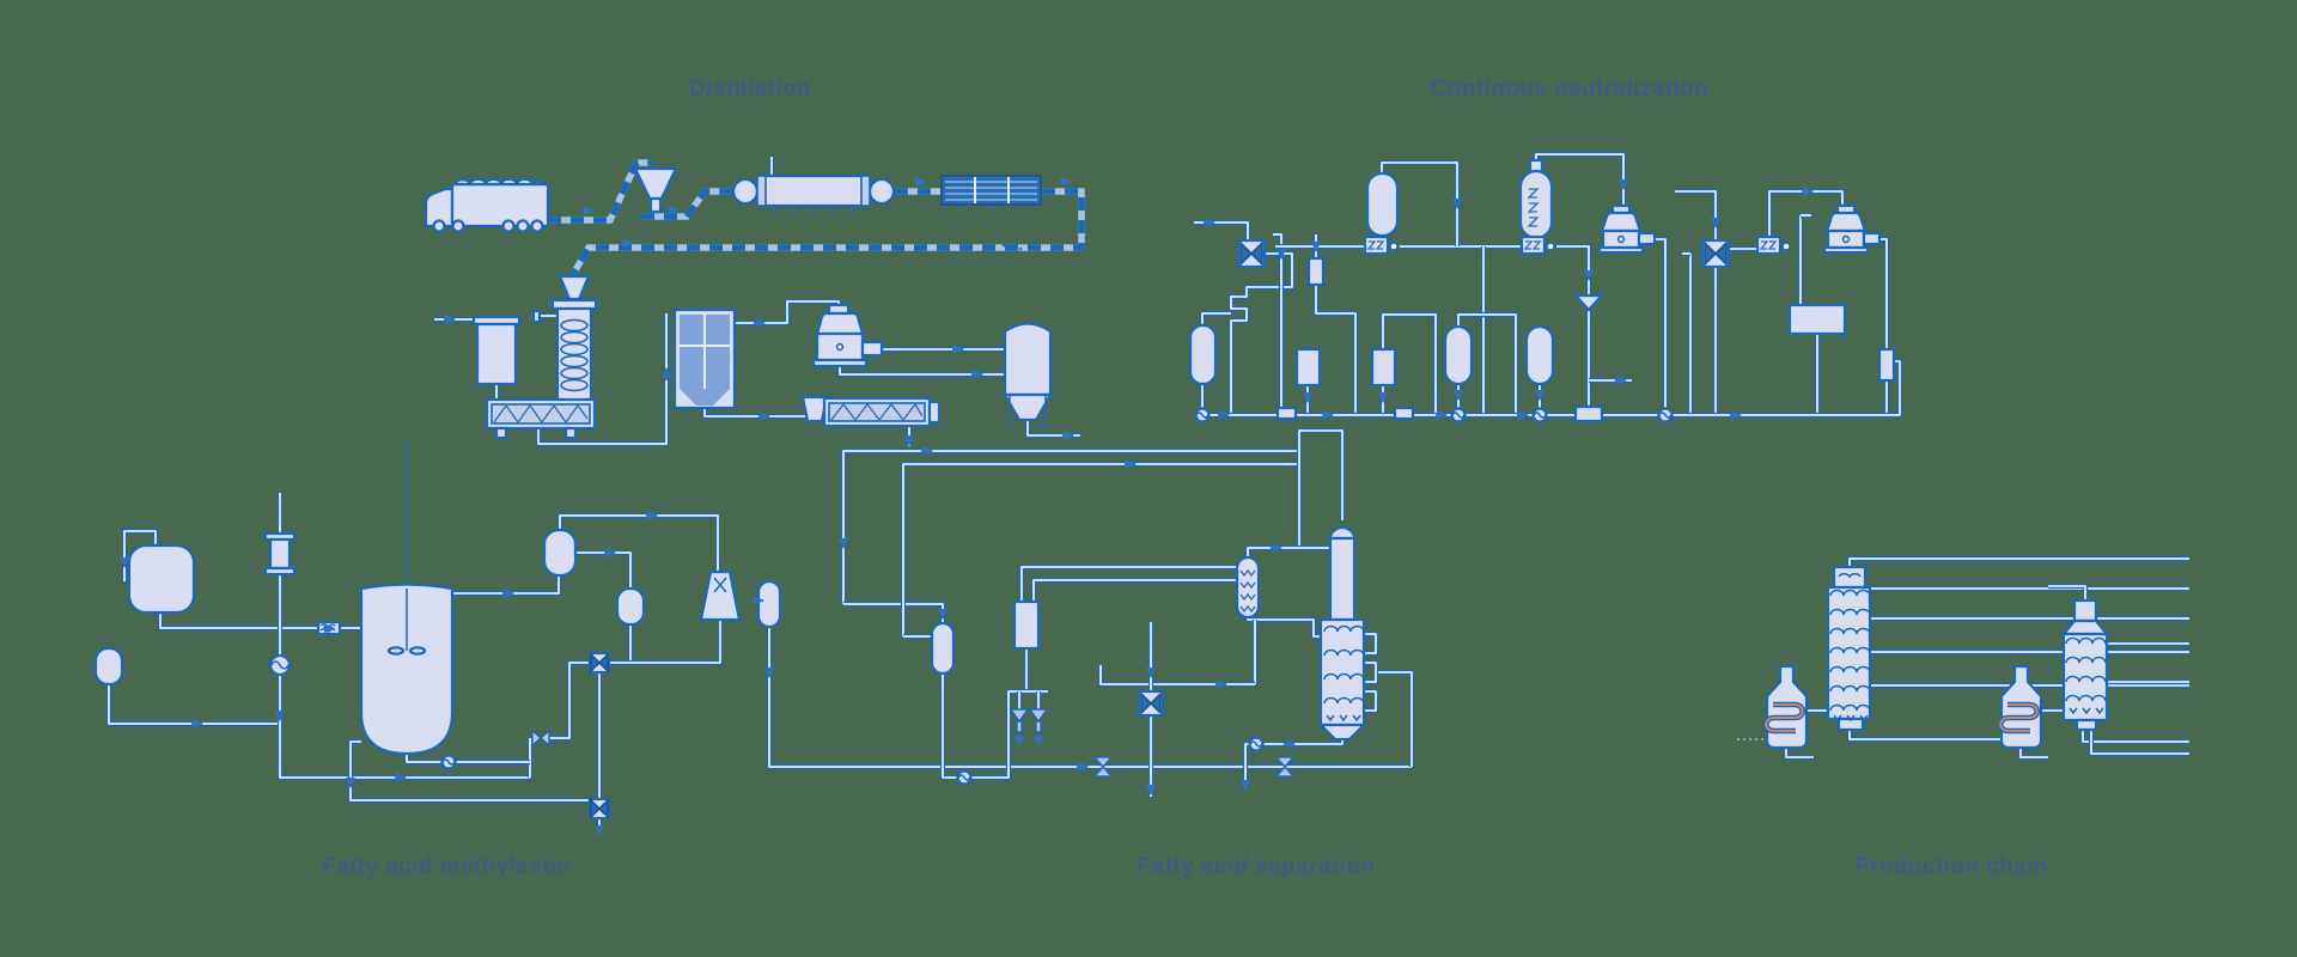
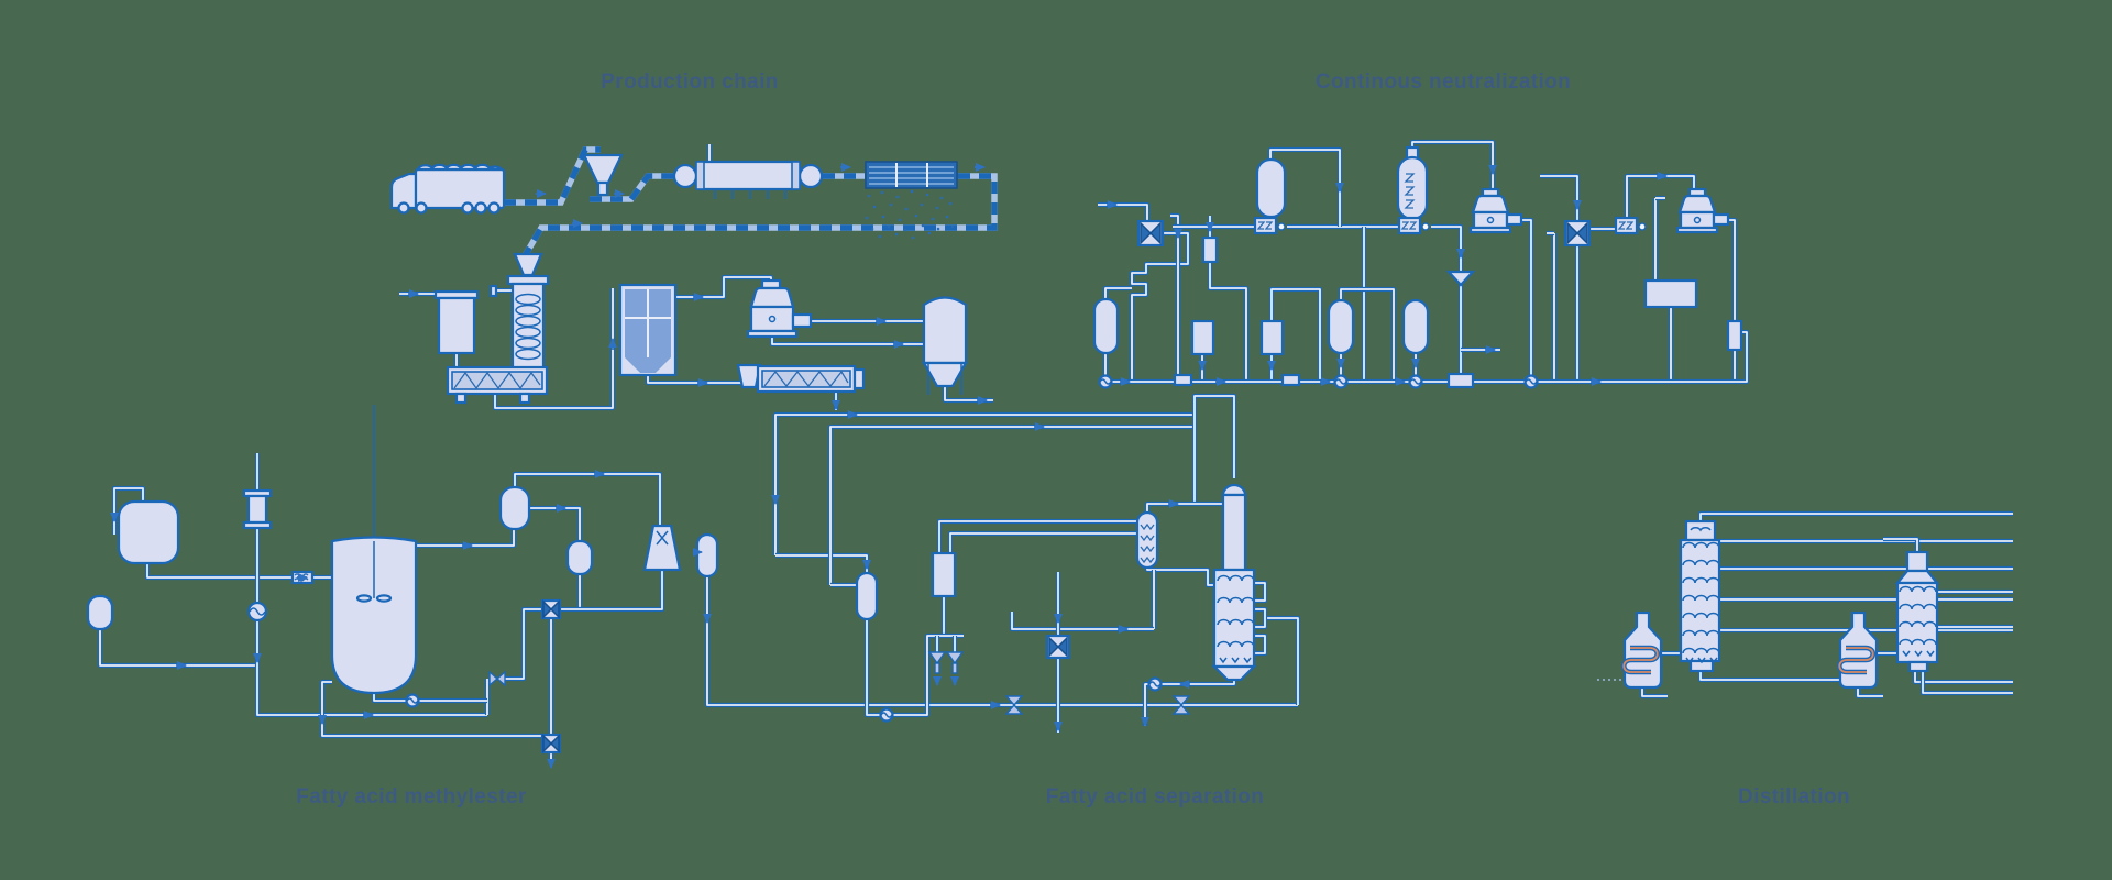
- Distillation
+ Production chain
  Continous neutralization
  Fatty acid methylester
  Fatty acid separation
- Production chain
+ Distillation
